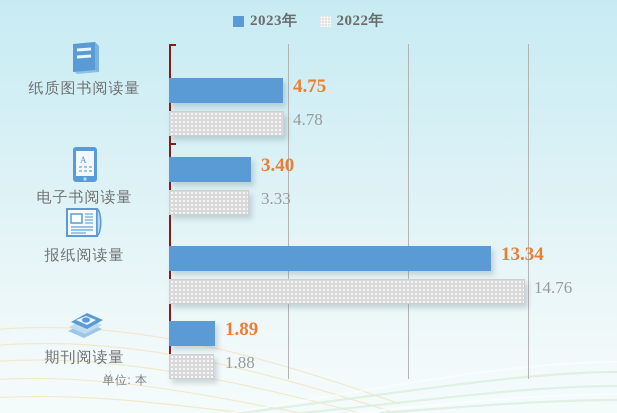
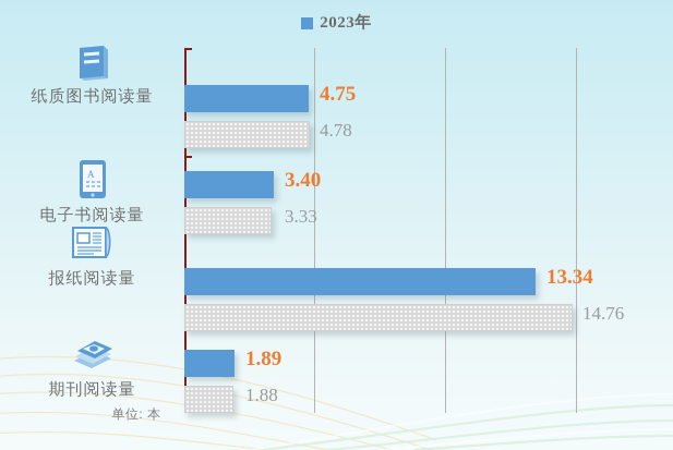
  2023年
- 2022年
  纸质图书阅读量
  4.75
  4.78
  A
  电子书阅读量
  3.40
  3.33
  报纸阅读量
  13.34
  14.76
  期刊阅读量
  1.89
  1.88
  单位: 本
